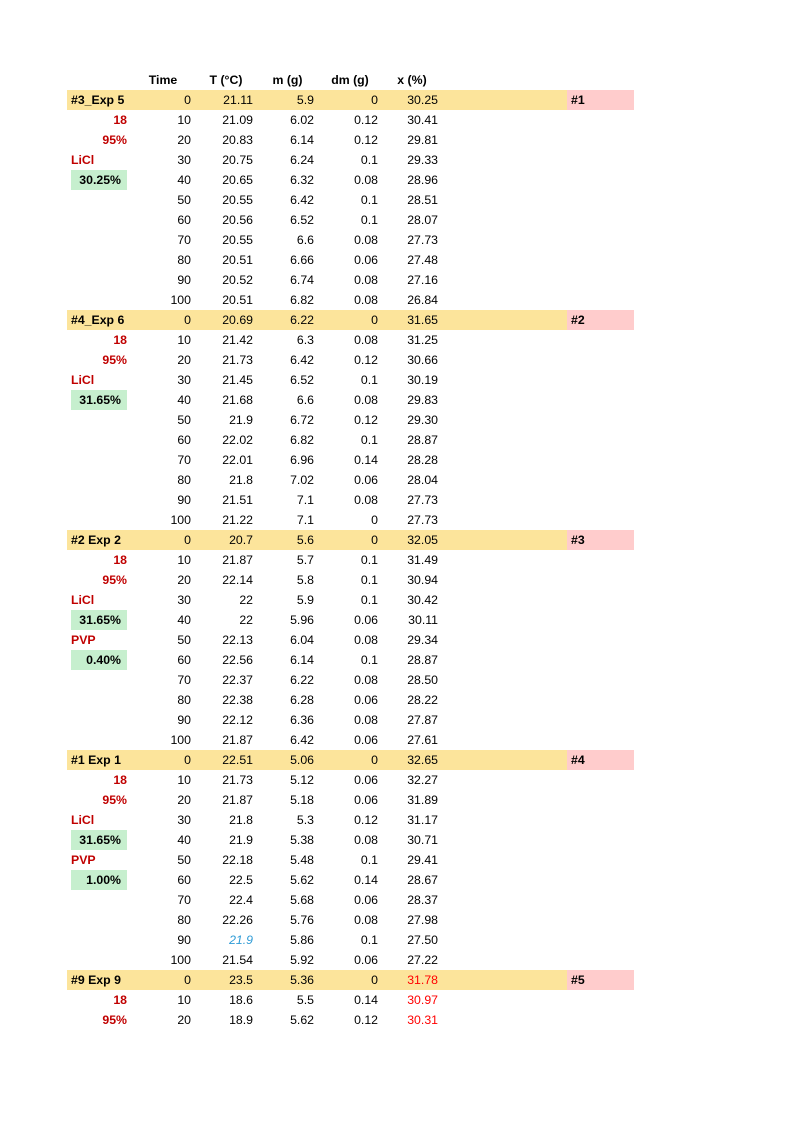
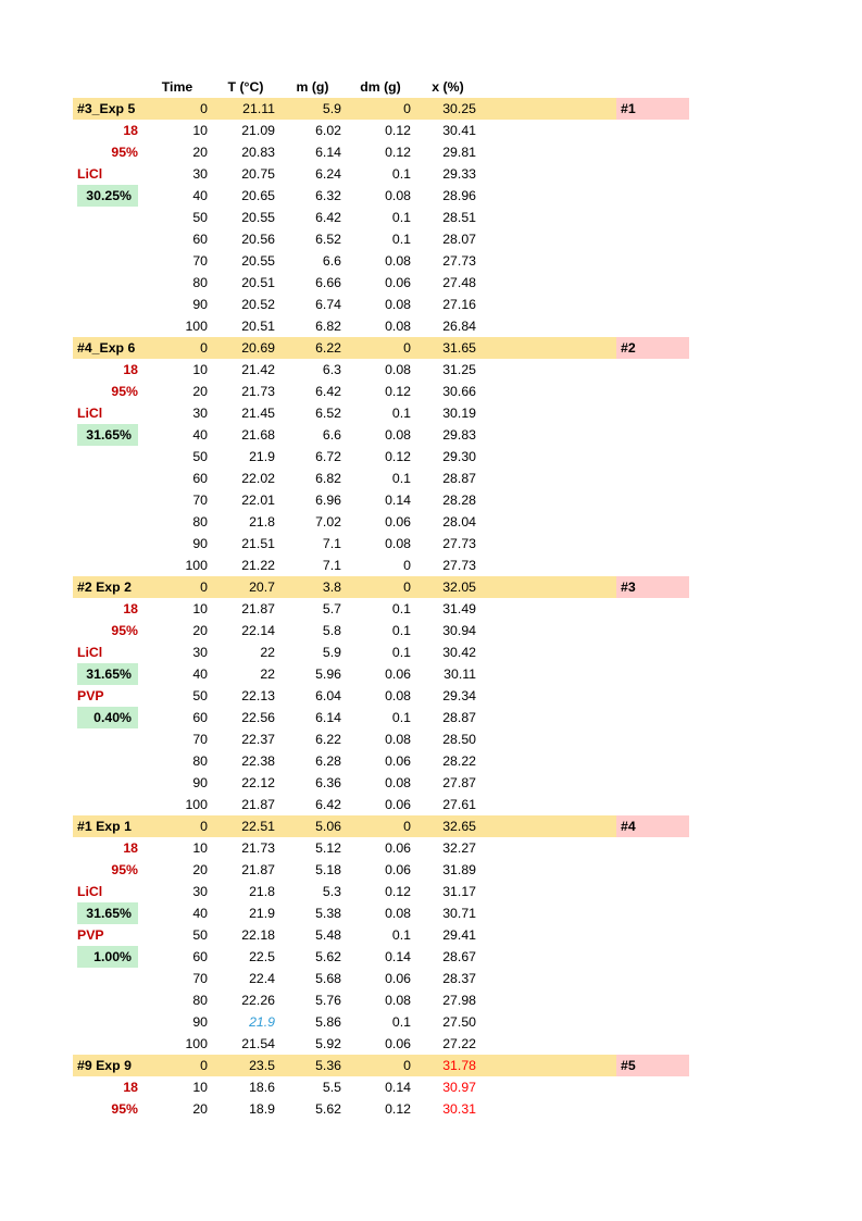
  	Time	T (°C)	m (g)	dm (g)	x (%)
  #3_Exp 5	0	21.11	5.9	0	30.25		#1
  18	10	21.09	6.02	0.12	30.41
  95%	20	20.83	6.14	0.12	29.81
  LiCl	30	20.75	6.24	0.1	29.33
  30.25%	40	20.65	6.32	0.08	28.96
  	50	20.55	6.42	0.1	28.51
  	60	20.56	6.52	0.1	28.07
  	70	20.55	6.6	0.08	27.73
  	80	20.51	6.66	0.06	27.48
  	90	20.52	6.74	0.08	27.16
  	100	20.51	6.82	0.08	26.84
  #4_Exp 6	0	20.69	6.22	0	31.65		#2
  18	10	21.42	6.3	0.08	31.25
  95%	20	21.73	6.42	0.12	30.66
  LiCl	30	21.45	6.52	0.1	30.19
  31.65%	40	21.68	6.6	0.08	29.83
  	50	21.9	6.72	0.12	29.30
  	60	22.02	6.82	0.1	28.87
  	70	22.01	6.96	0.14	28.28
  	80	21.8	7.02	0.06	28.04
  	90	21.51	7.1	0.08	27.73
  	100	21.22	7.1	0	27.73
- #2 Exp 2	0	20.7	5.6	0	32.05		#3
+ #2 Exp 2	0	20.7	3.8	0	32.05		#3
  18	10	21.87	5.7	0.1	31.49
  95%	20	22.14	5.8	0.1	30.94
  LiCl	30	22	5.9	0.1	30.42
  31.65%	40	22	5.96	0.06	30.11
  PVP	50	22.13	6.04	0.08	29.34
  0.40%	60	22.56	6.14	0.1	28.87
  	70	22.37	6.22	0.08	28.50
  	80	22.38	6.28	0.06	28.22
  	90	22.12	6.36	0.08	27.87
  	100	21.87	6.42	0.06	27.61
  #1 Exp 1	0	22.51	5.06	0	32.65		#4
  18	10	21.73	5.12	0.06	32.27
  95%	20	21.87	5.18	0.06	31.89
  LiCl	30	21.8	5.3	0.12	31.17
  31.65%	40	21.9	5.38	0.08	30.71
  PVP	50	22.18	5.48	0.1	29.41
  1.00%	60	22.5	5.62	0.14	28.67
  	70	22.4	5.68	0.06	28.37
  	80	22.26	5.76	0.08	27.98
  	90	21.9	5.86	0.1	27.50
  	100	21.54	5.92	0.06	27.22
  #9 Exp 9	0	23.5	5.36	0	31.78		#5
  18	10	18.6	5.5	0.14	30.97
  95%	20	18.9	5.62	0.12	30.31
